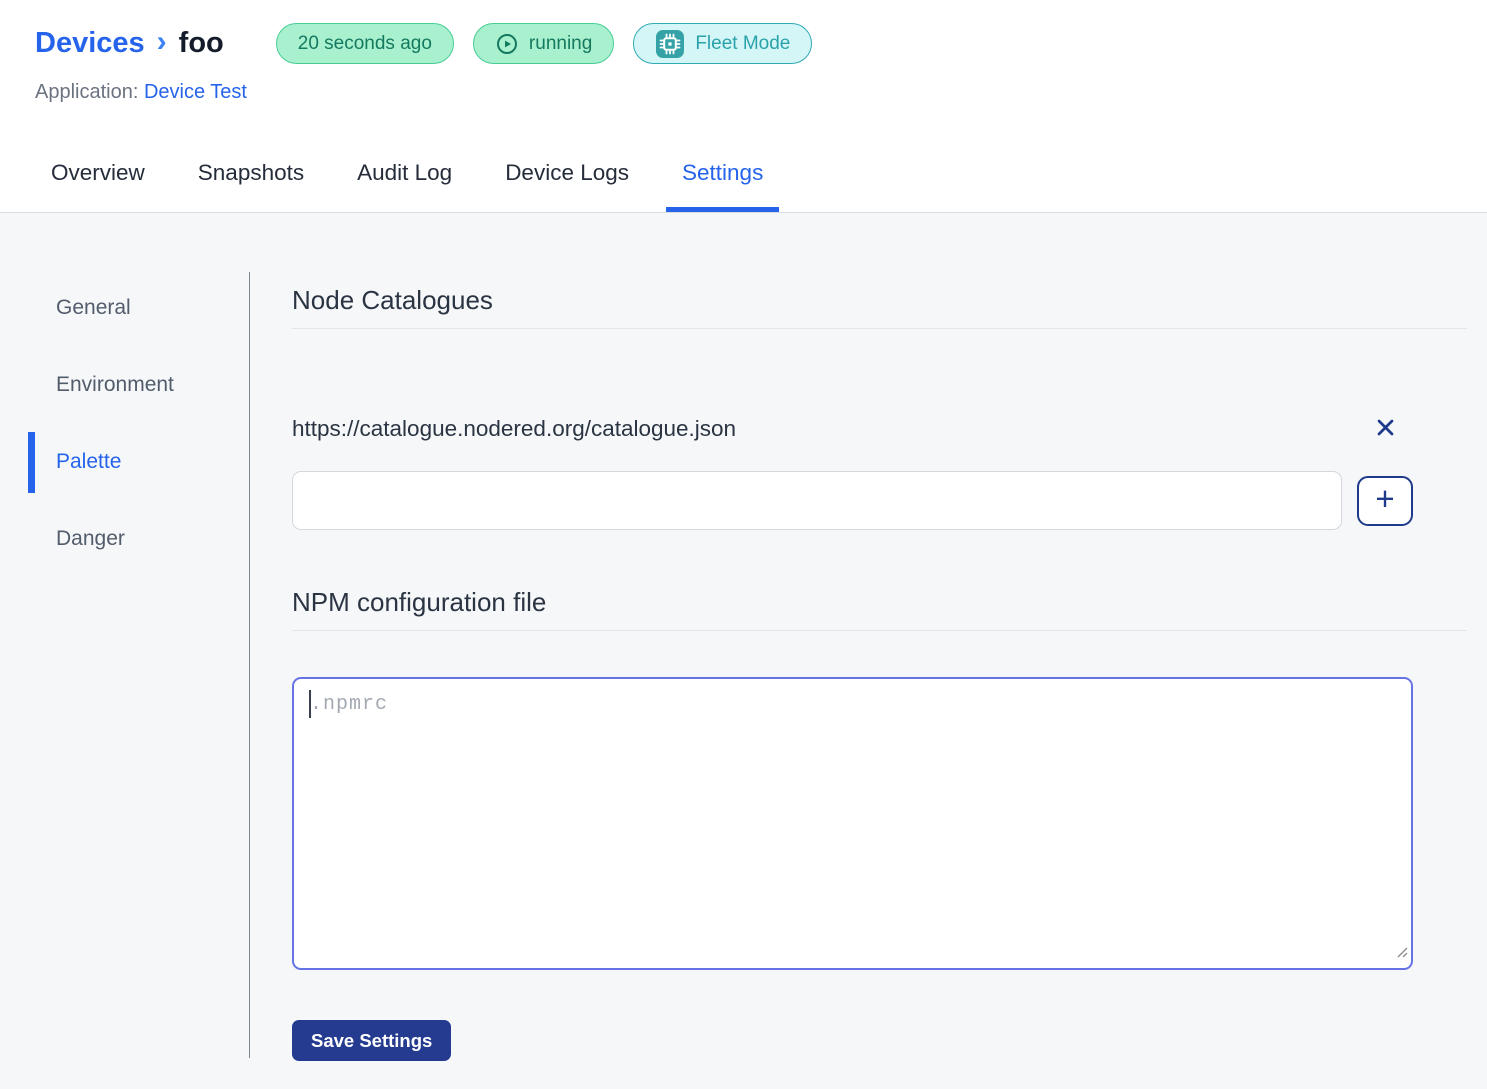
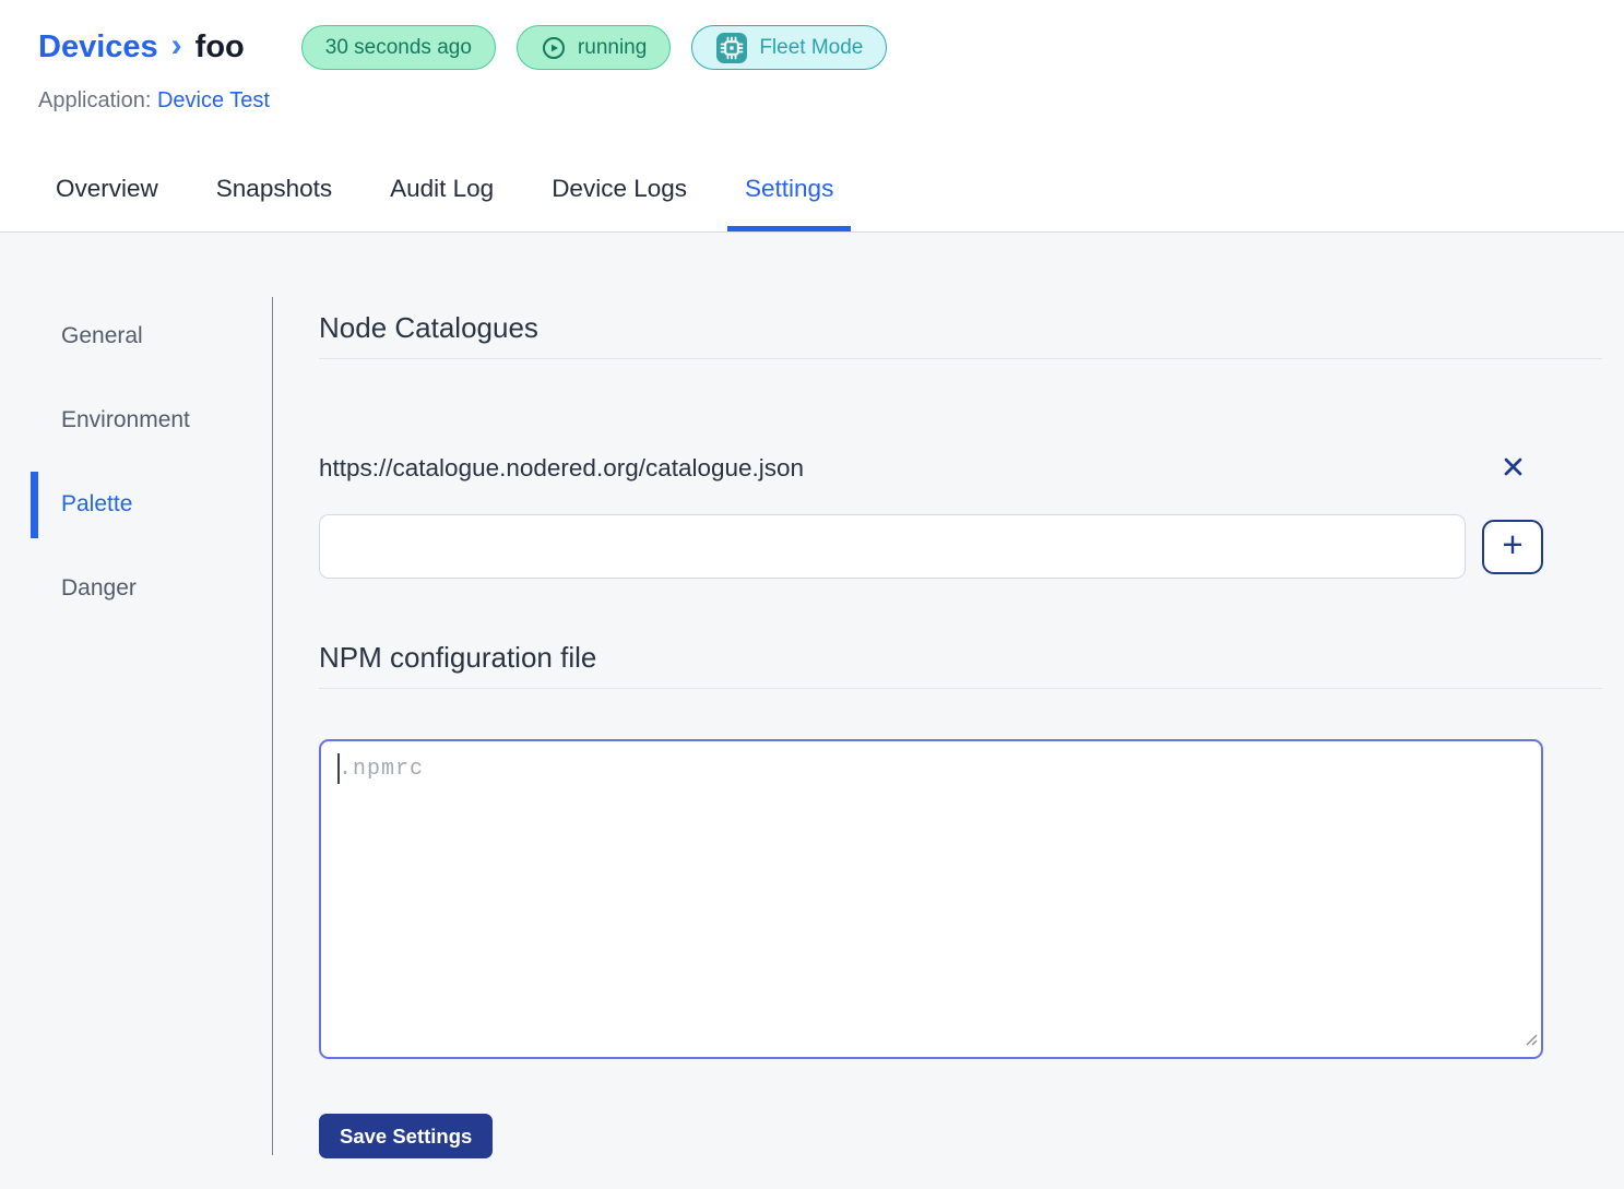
  Devices
  ›
  foo
- 20 seconds ago
+ 30 seconds ago
  running
  Fleet Mode
  Application: Device Test
  Overview
  Snapshots
  Audit Log
  Device Logs
  Settings
  General
  Environment
  Palette
  Danger
  Node Catalogues
  https://catalogue.nodered.org/catalogue.json
  +
  NPM configuration file
  .npmrc
  Save Settings
